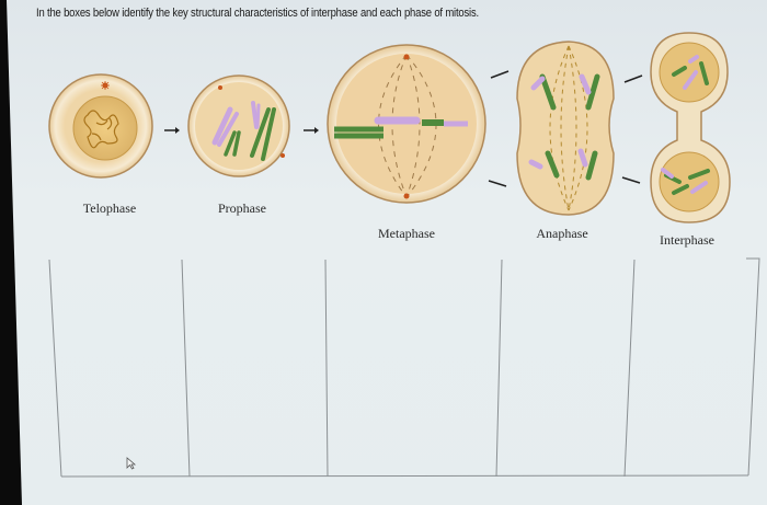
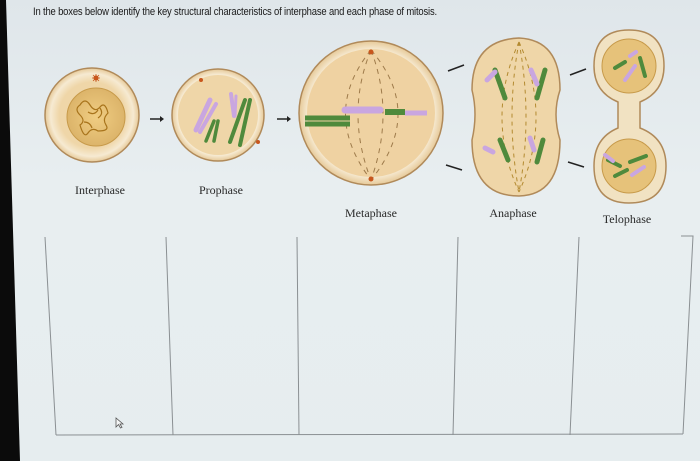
  In the boxes below identify the key structural characteristics of interphase and each phase of mitosis.
- Telophase
+ Interphase
  Prophase
  Metaphase
  Anaphase
- Interphase
+ Telophase
